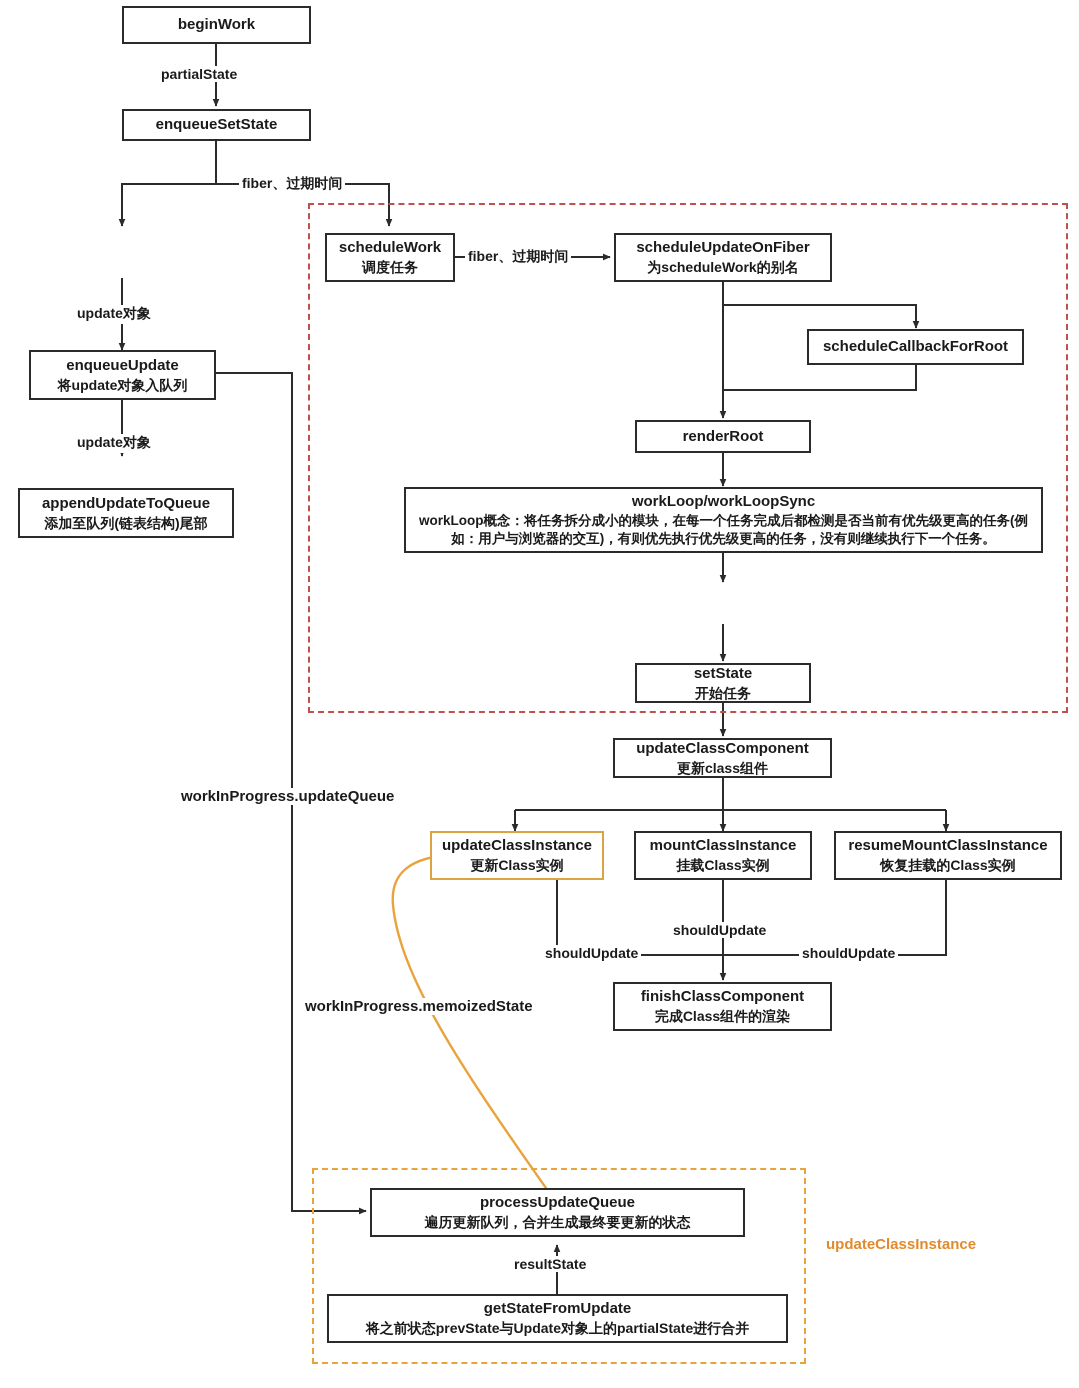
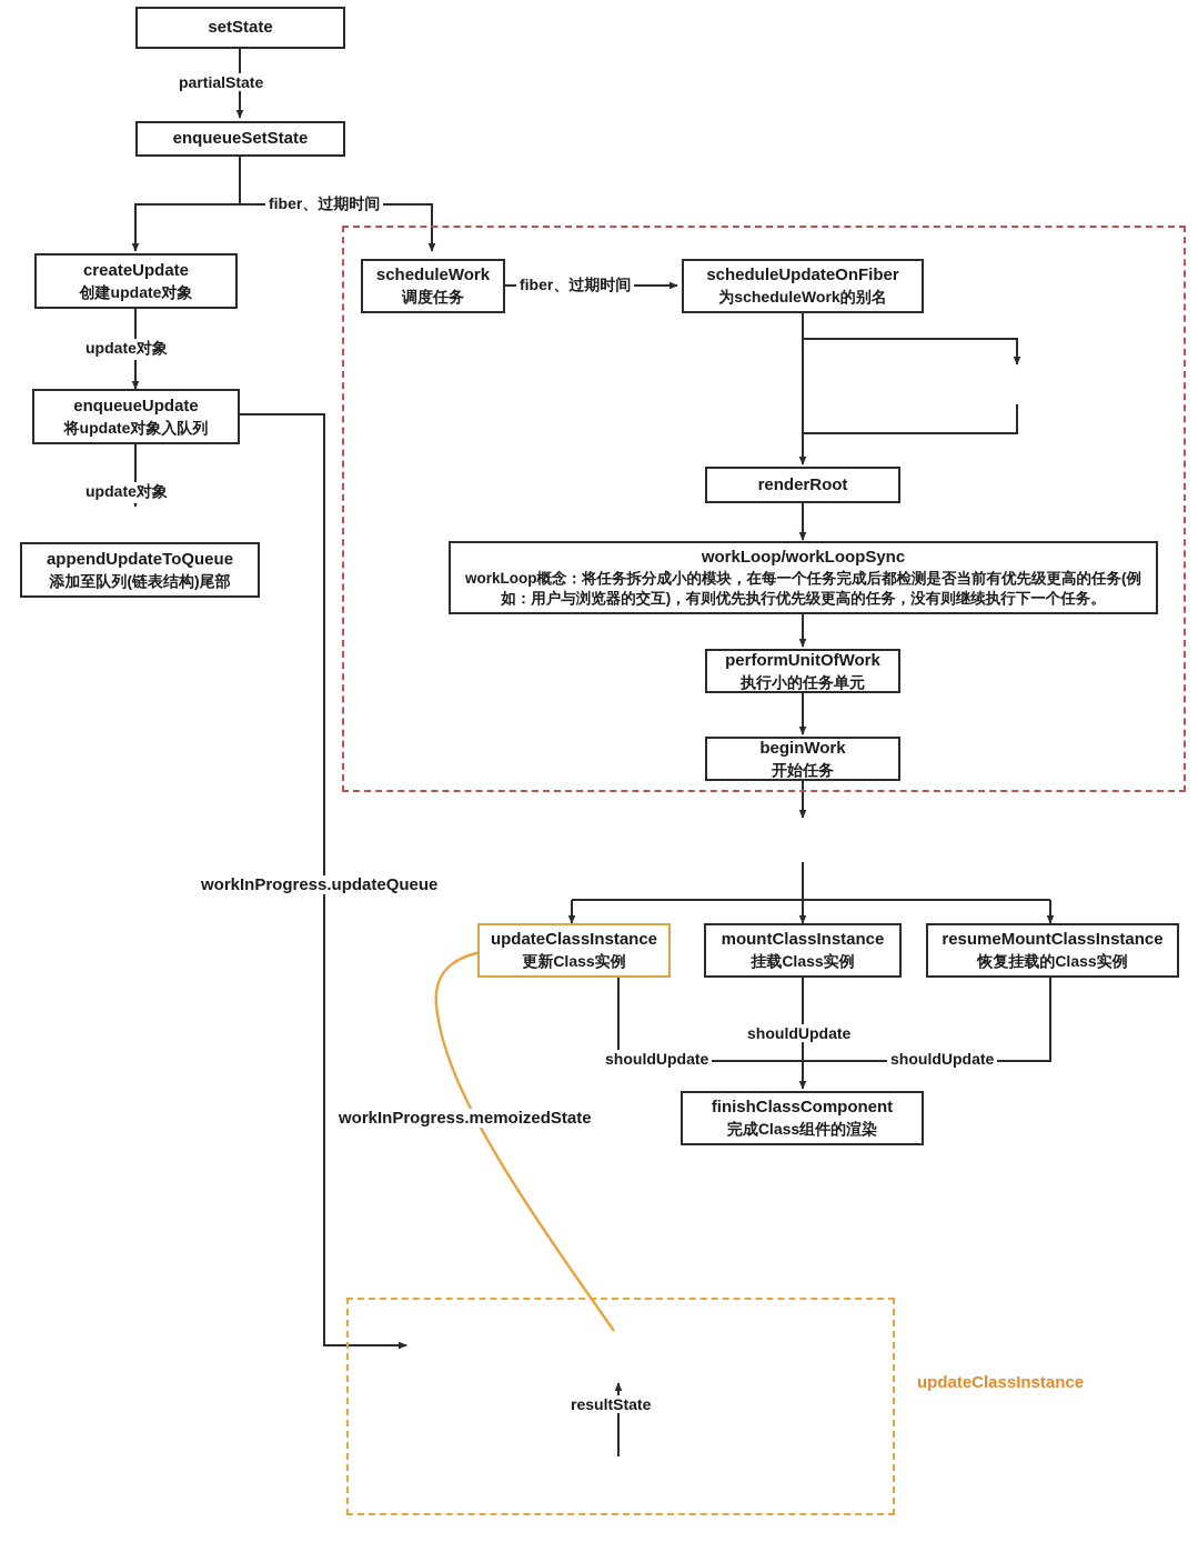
- beginWork
+ setState
  enqueueSetState
+ createUpdate
+ 创建update对象
  enqueueUpdate
  将update对象入队列
  appendUpdateToQueue
  添加至队列(链表结构)尾部
  scheduleWork
  调度任务
  scheduleUpdateOnFiber
  为scheduleWork的别名
- scheduleCallbackForRoot
  renderRoot
  workLoop/workLoopSync
  workLoop概念：将任务拆分成小的模块，在每一个任务完成后都检测是否当前有优先级更高的任务(例如：用户与浏览器的交互)，有则优先执行优先级更高的任务，没有则继续执行下一个任务。
+ performUnitOfWork
+ 执行小的任务单元
- setState
+ beginWork
  开始任务
- updateClassComponent
- 更新class组件
  updateClassInstance
  更新Class实例
  mountClassInstance
  挂载Class实例
  resumeMountClassInstance
  恢复挂载的Class实例
  finishClassComponent
  完成Class组件的渲染
- processUpdateQueue
- 遍历更新队列，合并生成最终要更新的状态
- getStateFromUpdate
- 将之前状态prevState与Update对象上的partialState进行合并
  partialState
  fiber、过期时间
  fiber、过期时间
  update对象
  update对象
  shouldUpdate
  shouldUpdate
  shouldUpdate
  resultState
  workInProgress.updateQueue
  workInProgress.memoizedState
  updateClassInstance
